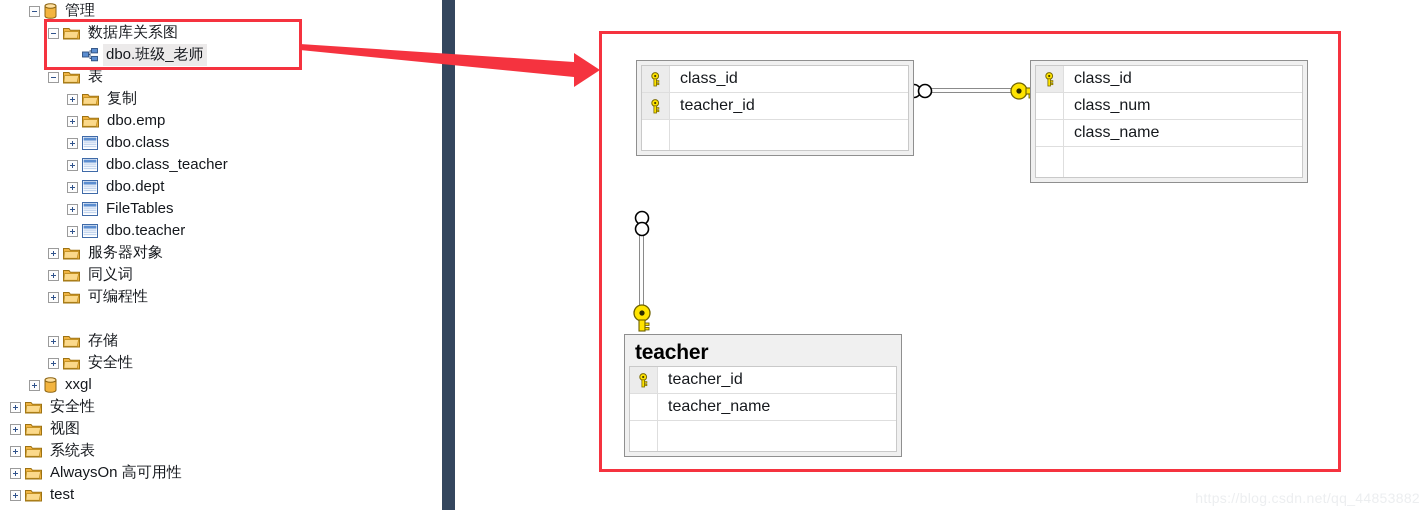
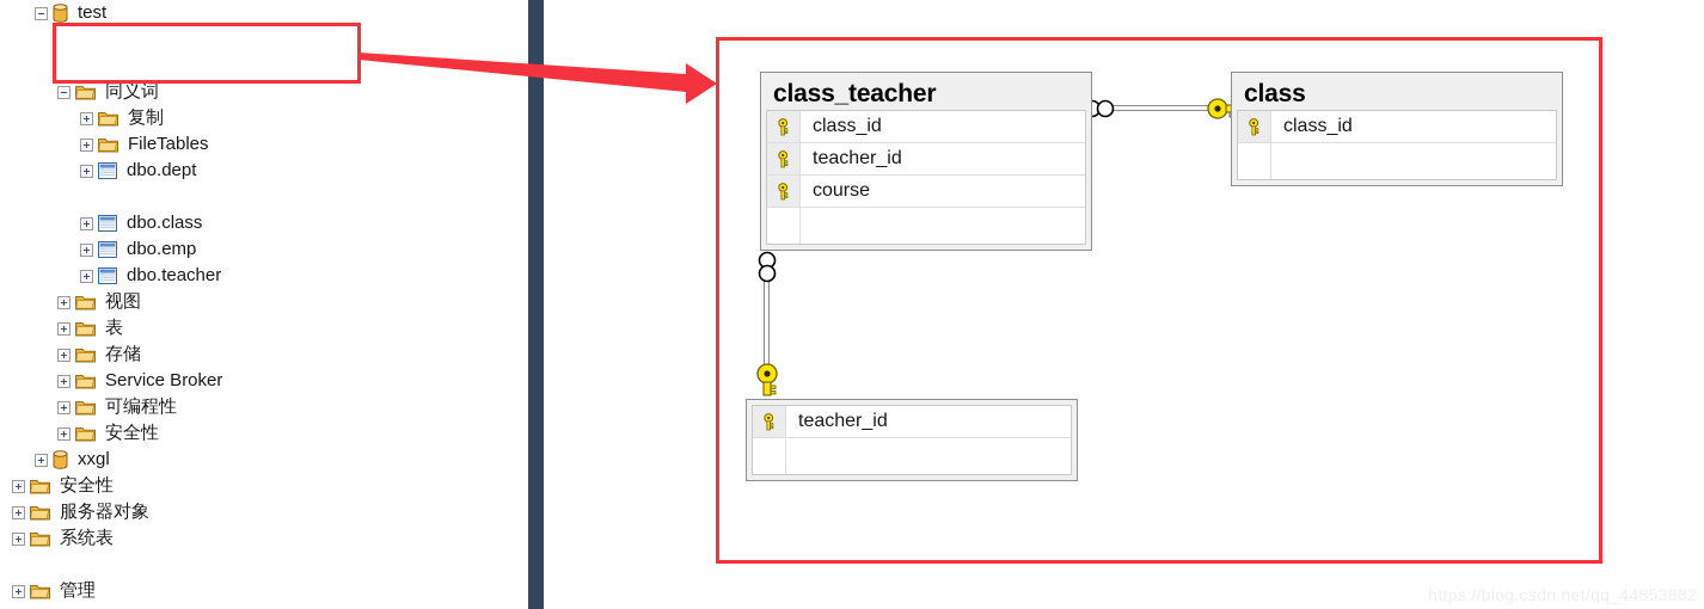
- 管理
+ test
- 数据库关系图
- dbo.班级_老师
- 表
+ 同义词
  复制
- dbo.emp
+ FileTables
- dbo.class
+ dbo.dept
- dbo.class_teacher
- dbo.dept
+ dbo.class
- FileTables
+ dbo.emp
  dbo.teacher
- 服务器对象
+ 视图
- 同义词
+ 表
- 可编程性
+ 存储
+ Service Broker
- 存储
+ 可编程性
  安全性
  xxgl
  安全性
- 视图
+ 服务器对象
  系统表
- AlwaysOn 高可用性
- test
+ 管理
+ class_teacher
  class_id
  teacher_id
+ course
+ class
  class_id
- class_num
- class_name
- teacher
  teacher_id
- teacher_name
